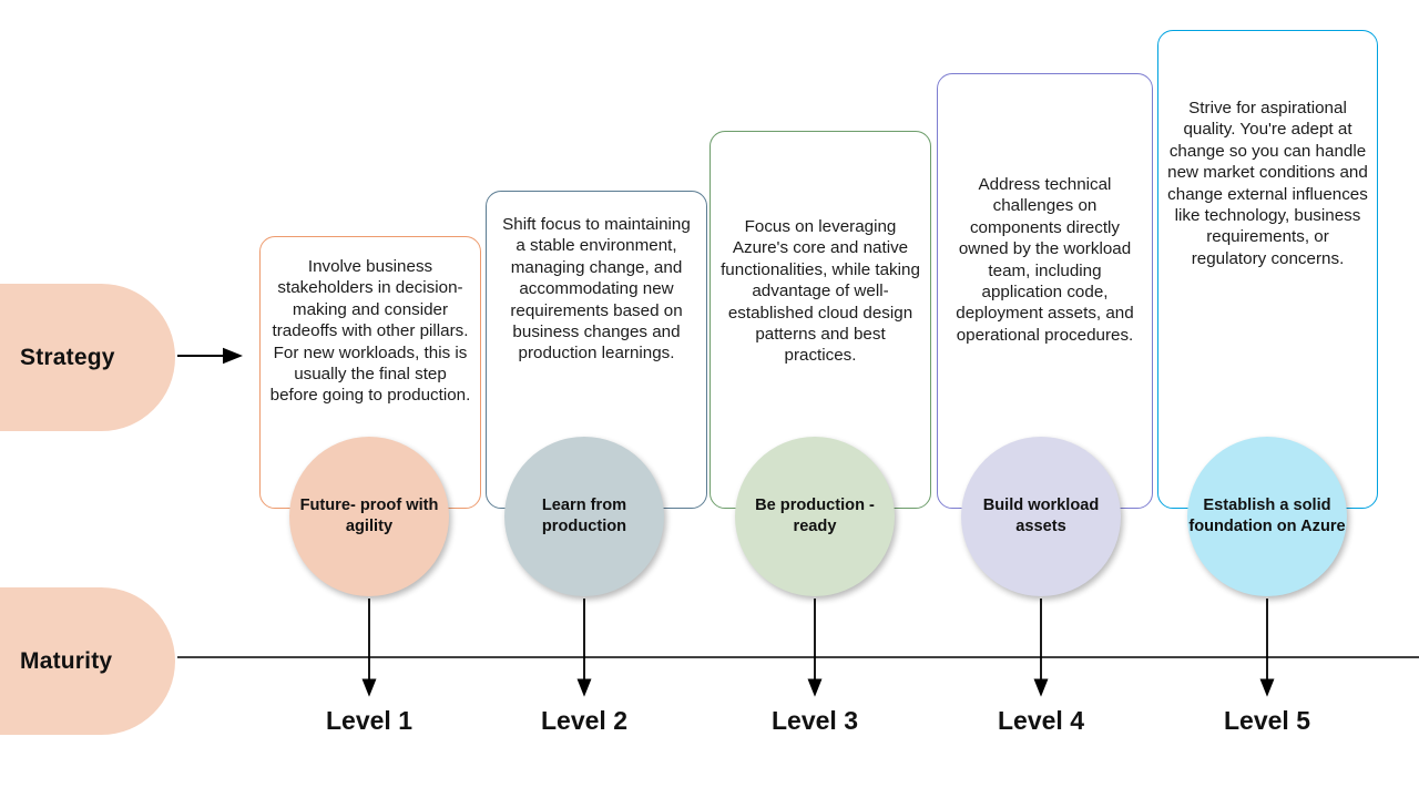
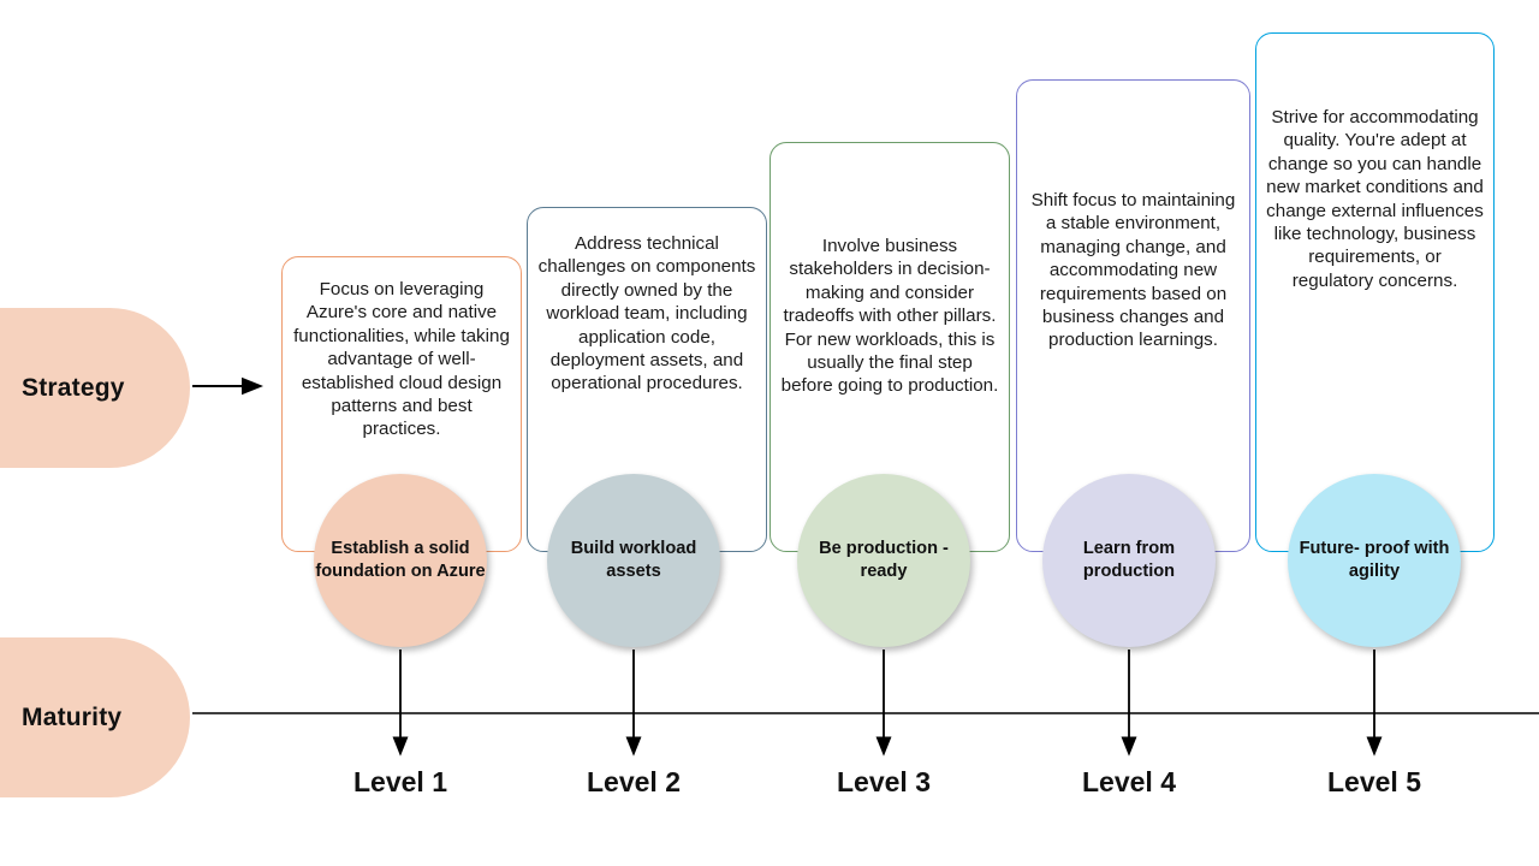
  Strategy
  Maturity
- Involve business stakeholders in decision-making and consider tradeoffs with other pillars. For new workloads, this is usually the final step before going to production.
+ Focus on leveraging Azure's core and native functionalities, while taking advantage of well-established cloud design patterns and best practices.
- Shift focus to maintaining a stable environment, managing change, and accommodating new requirements based on business changes and production learnings.
+ Address technical challenges on components directly owned by the workload team, including application code, deployment assets, and operational procedures.
- Focus on leveraging Azure's core and native functionalities, while taking advantage of well-established cloud design patterns and best practices.
+ Involve business stakeholders in decision-making and consider tradeoffs with other pillars. For new workloads, this is usually the final step before going to production.
- Address technical challenges on components directly owned by the workload team, including application code, deployment assets, and operational procedures.
+ Shift focus to maintaining a stable environment, managing change, and accommodating new requirements based on business changes and production learnings.
- Strive for aspirational quality. You're adept at change so you can handle new market conditions and change external influences like technology, business requirements, or regulatory concerns.
+ Strive for accommodating quality. You're adept at change so you can handle new market conditions and change external influences like technology, business requirements, or regulatory concerns.
- Future- proof with agility
+ Establish a solid foundation on Azure
- Learn from production
+ Build workload assets
  Be production -ready
- Build workload assets
+ Learn from production
- Establish a solid foundation on Azure
+ Future- proof with agility
  Level 1
  Level 2
  Level 3
  Level 4
  Level 5
